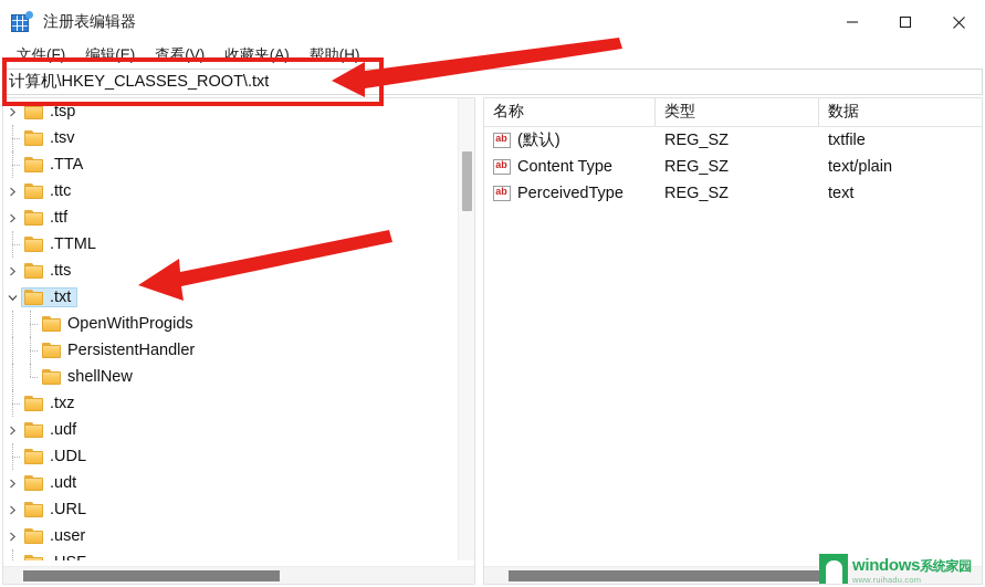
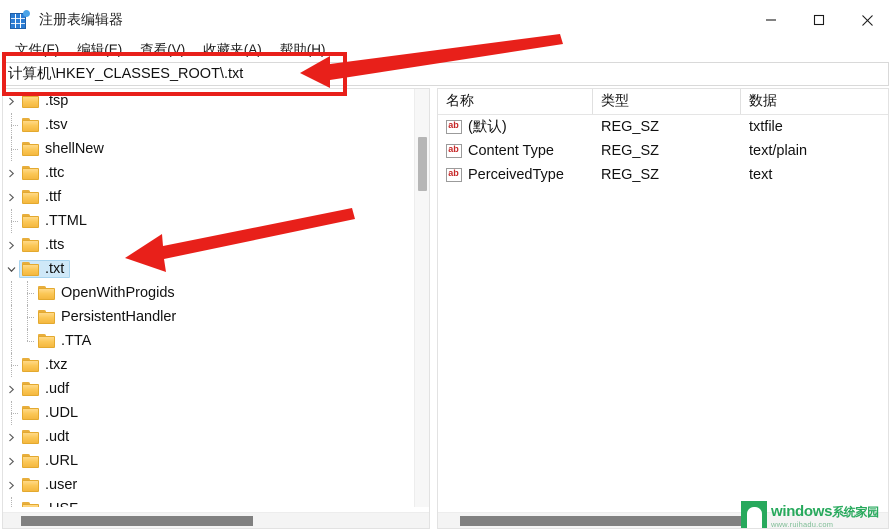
  注册表编辑器
  文件(F)
  编辑(E)
  查看(V)
  收藏夹(A)
  帮助(H)
  计算机\HKEY_CLASSES_ROOT\.txt
  .tsp
  .tsv
- .TTA
+ shellNew
  .ttc
  .ttf
  .TTML
  .tts
  .txt
  OpenWithProgids
  PersistentHandler
- shellNew
+ .TTA
  .txz
  .udf
  .UDL
  .udt
  .URL
  .user
  名称
  类型
  数据
  ab
  (默认)
  REG_SZ
  txtfile
  ab
  Content Type
  REG_SZ
  text/plain
  ab
  PerceivedType
  REG_SZ
  text
  windows系统家园
  www.ruihadu.com
